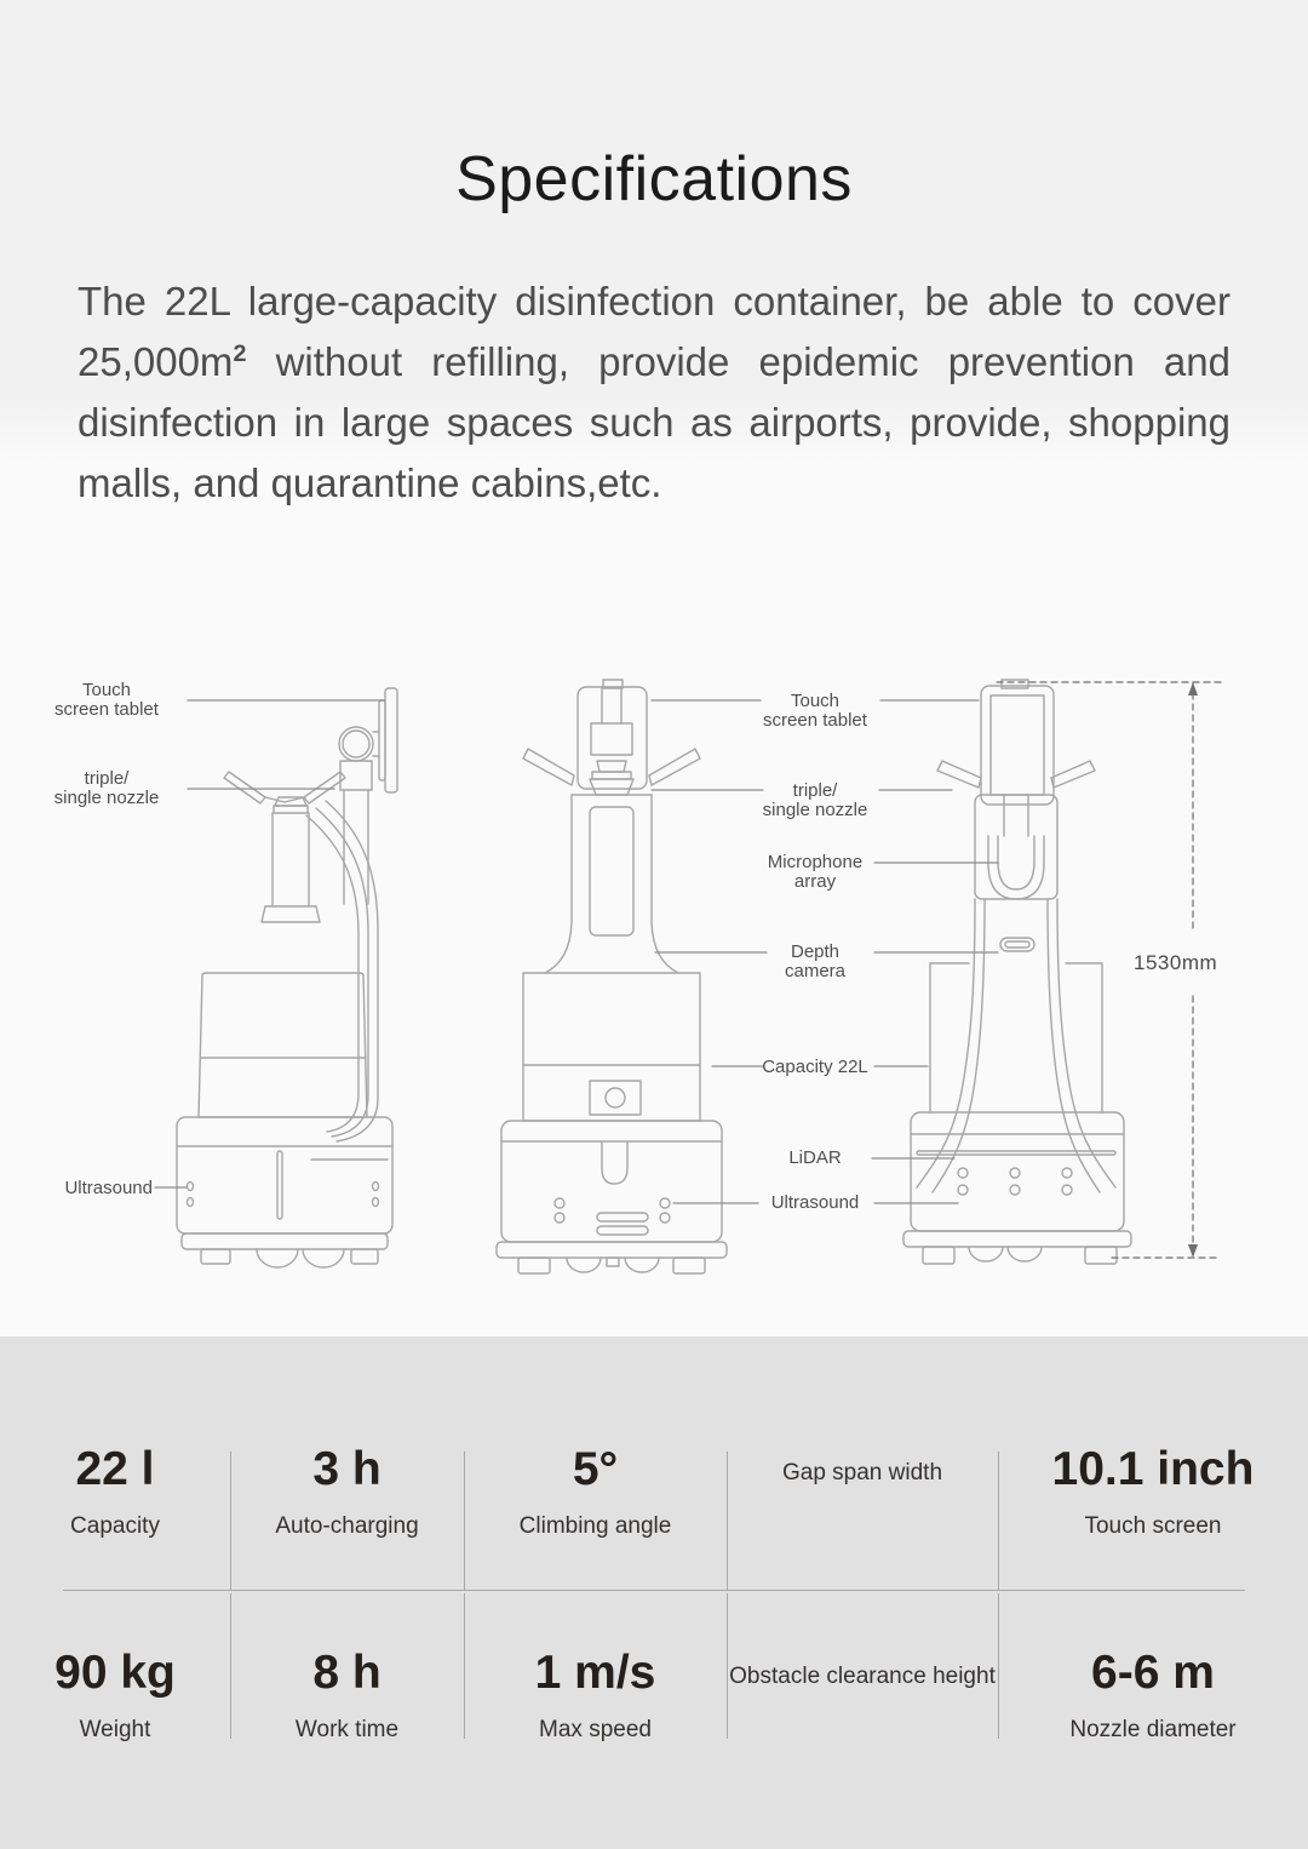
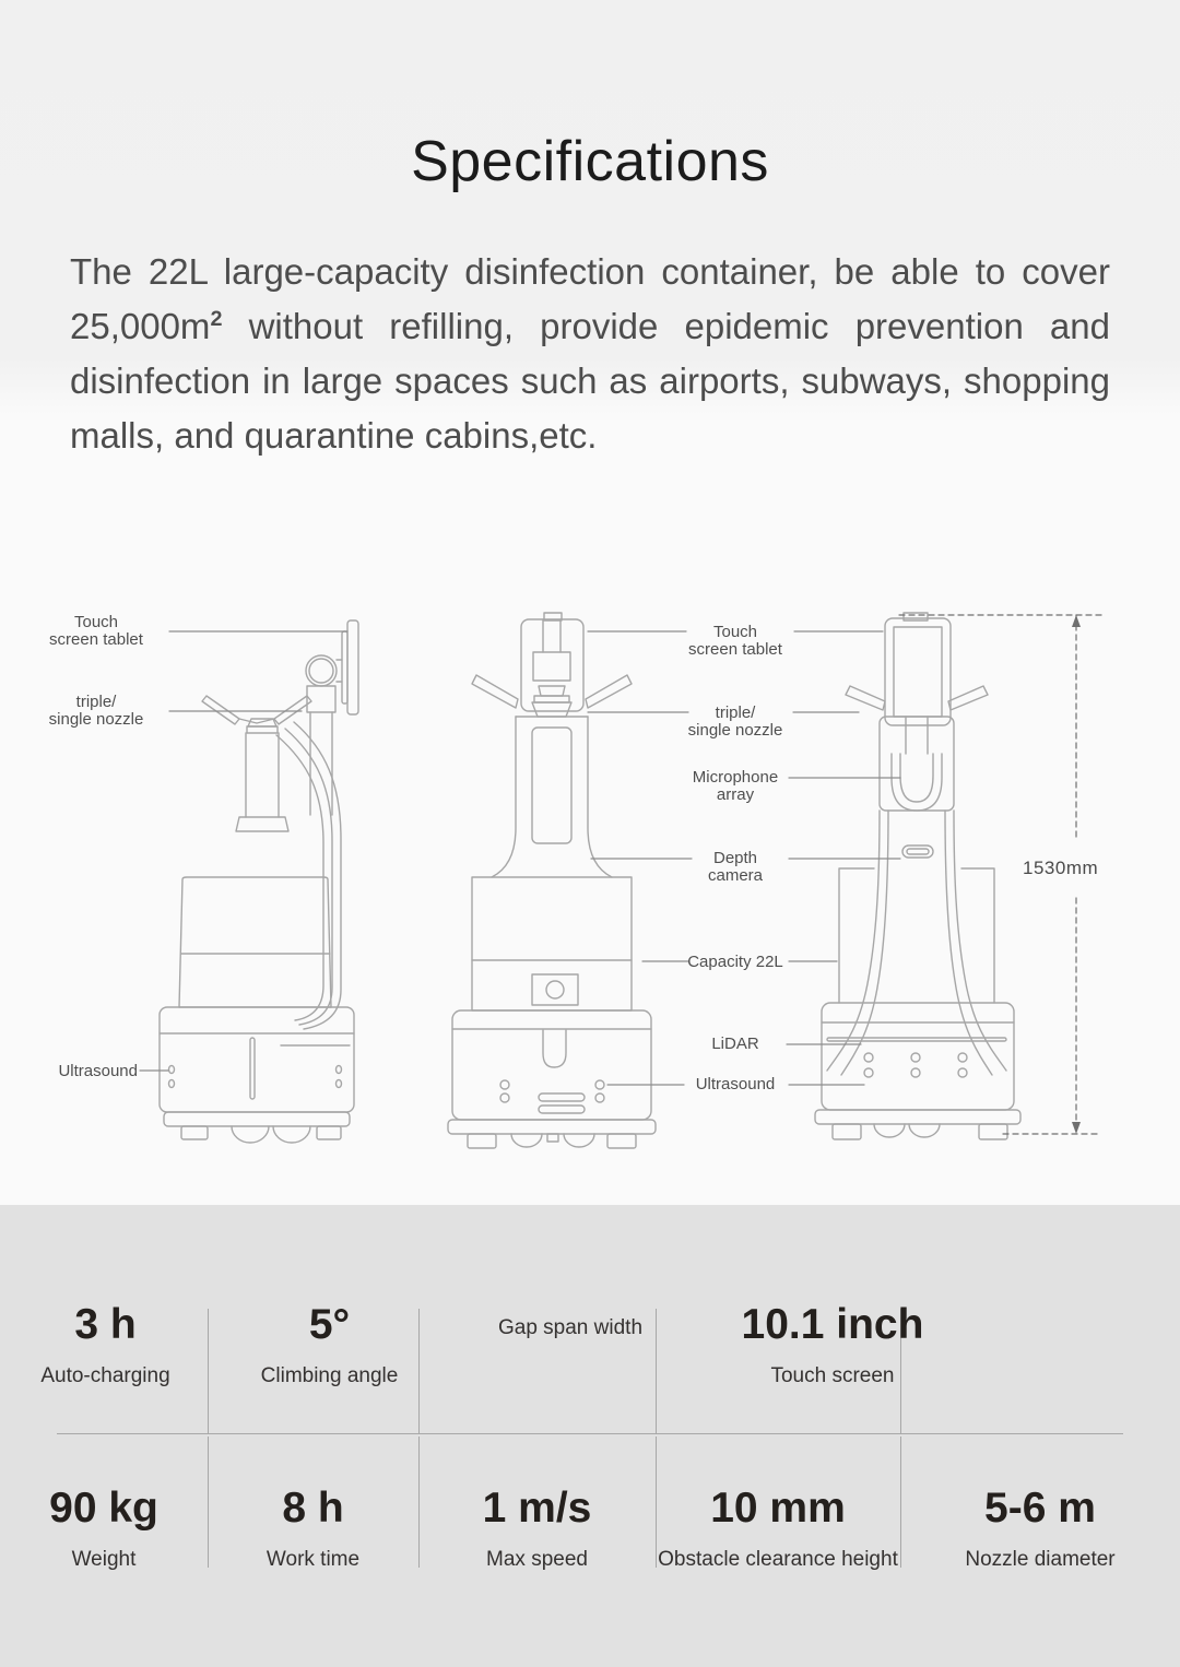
  Specifications
- The 22L large-capacity disinfection container, be able to cover 25,000m2 without refilling, provide epidemic prevention and disinfection in large spaces such as airports, provide, shopping malls, and quarantine cabins,etc.
+ The 22L large-capacity disinfection container, be able to cover 25,000m2 without refilling, provide epidemic prevention and disinfection in large spaces such as airports, subways, shopping malls, and quarantine cabins,etc.
  Touch
  screen tablet
  triple/
  single nozzle
  Ultrasound
  Touch
  screen tablet
  triple/
  single nozzle
  Microphone
  array
  Depth
  camera
  Capacity 22L
  LiDAR
  Ultrasound
  1530mm
- 22 l
- Capacity
  3 h
  Auto-charging
  5°
  Climbing angle
  Gap span width
  10.1 inch
  Touch screen
  90 kg
  Weight
  8 h
  Work time
  1 m/s
  Max speed
+ 10 mm
  Obstacle clearance height
- 6-6 m
+ 5-6 m
  Nozzle diameter
